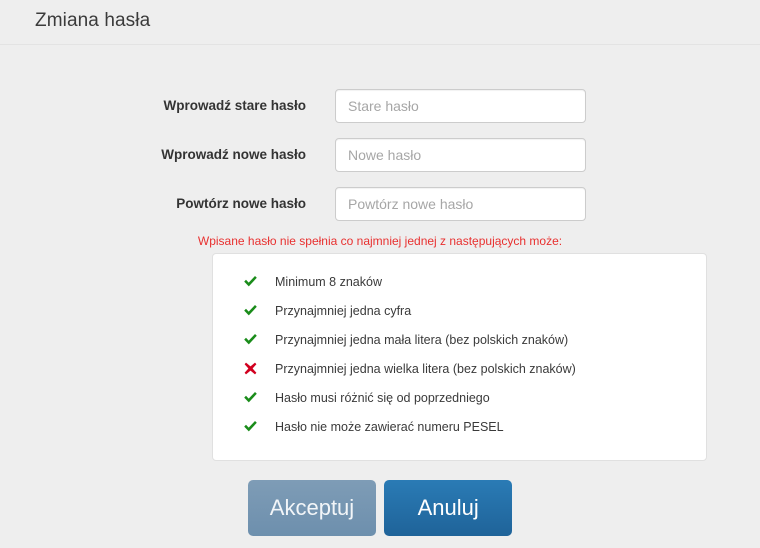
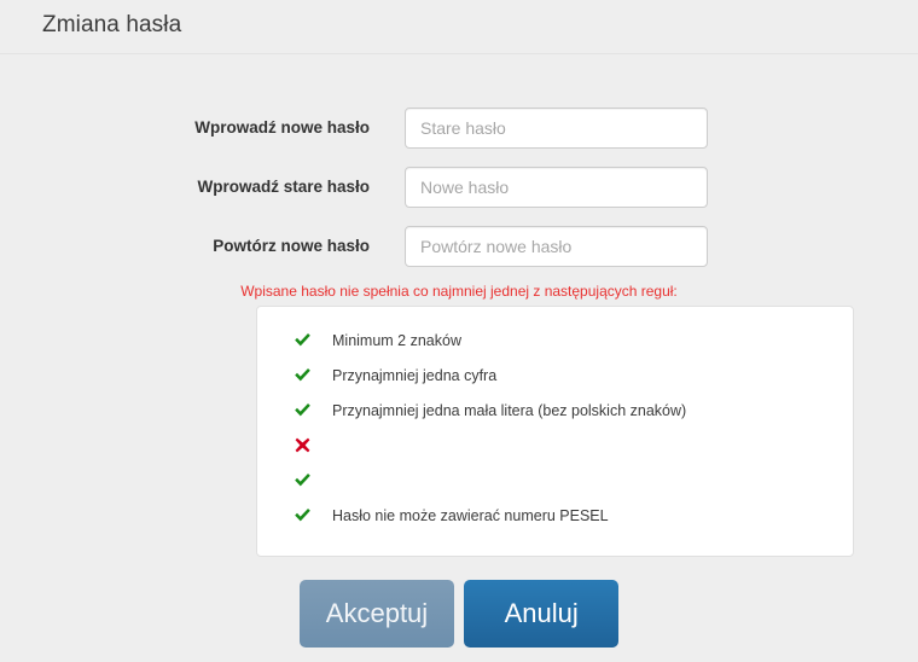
  Zmiana hasła
- Wprowadź stare hasło
+ Wprowadź nowe hasło
  Stare hasło
- Wprowadź nowe hasło
+ Wprowadź stare hasło
  Nowe hasło
  Powtórz nowe hasło
  Powtórz nowe hasło
- Wpisane hasło nie spełnia co najmniej jednej z następujących może:
+ Wpisane hasło nie spełnia co najmniej jednej z następujących reguł:
- Minimum 8 znaków
+ Minimum 2 znaków
  Przynajmniej jedna cyfra
  Przynajmniej jedna mała litera (bez polskich znaków)
- Przynajmniej jedna wielka litera (bez polskich znaków)
- Hasło musi różnić się od poprzedniego
  Hasło nie może zawierać numeru PESEL
  Akceptuj
  Anuluj
